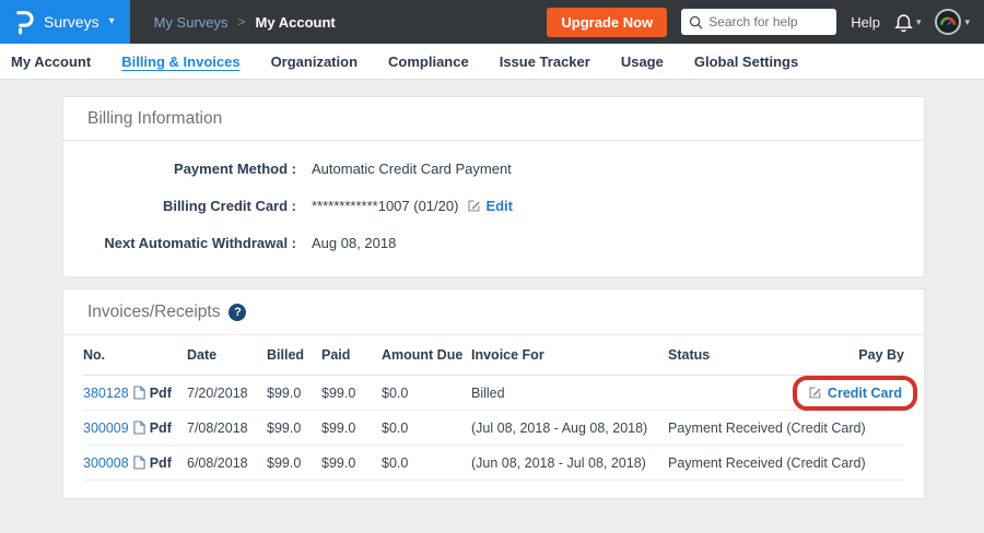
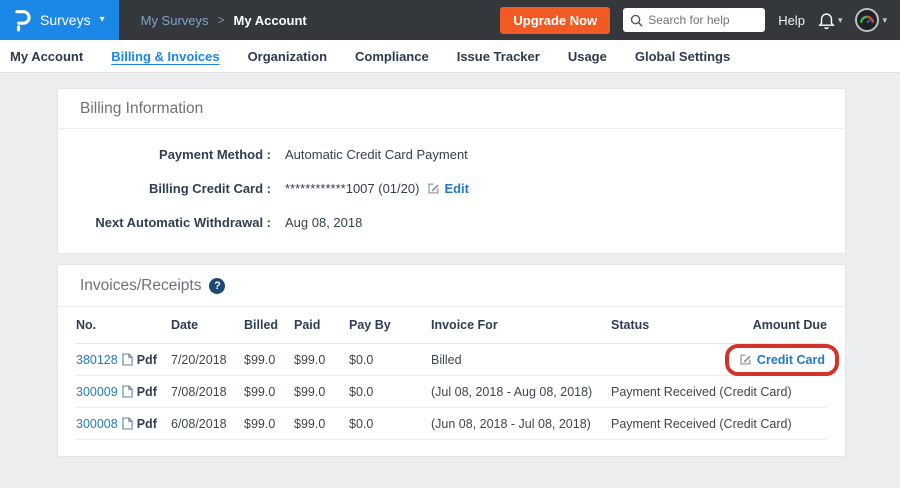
  Surveys
  ▾
  My Surveys
  >
  My Account
  Upgrade Now
  Search for help
  Help
  ▾
  ▾
  My Account
  Billing & Invoices
  Organization
  Compliance
  Issue Tracker
  Usage
  Global Settings
  Billing Information
  Payment Method :
  Automatic Credit Card Payment
  Billing Credit Card :
  ************1007 (01/20)
  Edit
  Next Automatic Withdrawal :
  Aug 08, 2018
  Invoices/Receipts
  ?
  No.
  Date
  Billed
  Paid
- Amount Due
+ Pay By
  Invoice For
  Status
- Pay By
+ Amount Due
  380128
  Pdf
  7/20/2018
  $99.0
  $99.0
  $0.0
  Billed
  Credit Card
  300009
  Pdf
  7/08/2018
  $99.0
  $99.0
  $0.0
  (Jul 08, 2018 - Aug 08, 2018)
  Payment Received (Credit Card)
  300008
  Pdf
  6/08/2018
  $99.0
  $99.0
  $0.0
  (Jun 08, 2018 - Jul 08, 2018)
  Payment Received (Credit Card)
